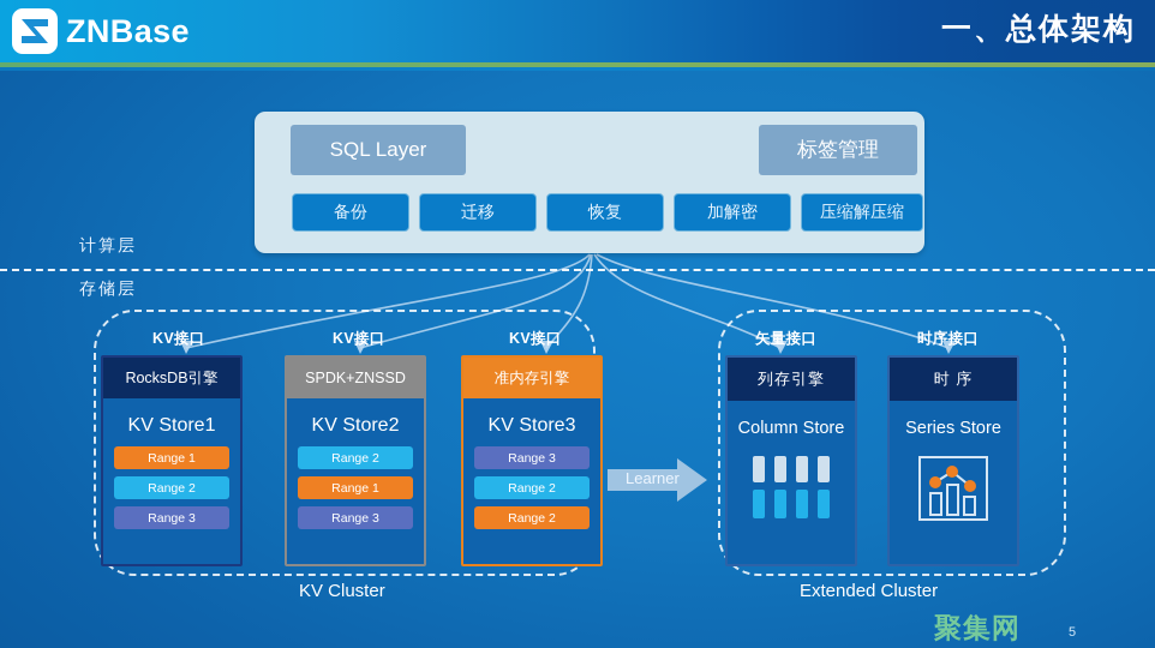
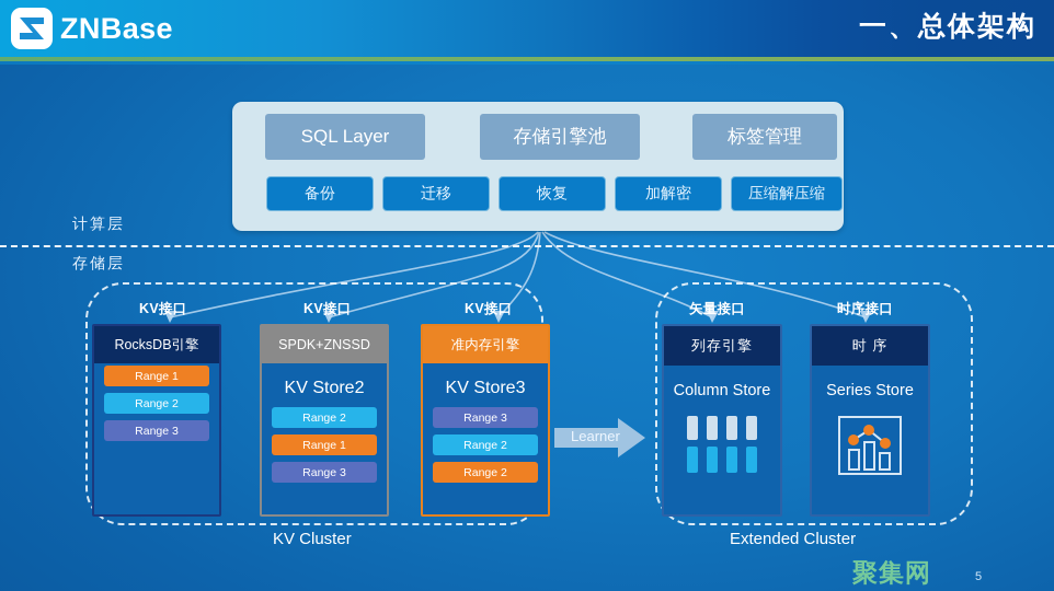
  ZNBase
  一、总体架构
  SQL Layer
+ 存储引擎池
  标签管理
  备份
  迁移
  恢复
  加解密
  压缩解压缩
  计算层
  存储层
  KV Cluster
  Extended Cluster
  KV接口
  KV接口
  KV接口
  矢量接口
  时序接口
  RocksDB引擎
- KV Store1
  Range 1
  Range 2
  Range 3
  SPDK+ZNSSD
  KV Store2
  Range 2
  Range 1
  Range 3
  准内存引擎
  KV Store3
  Range 3
  Range 2
  Range 2
  Learner
  列存引擎
  Column Store
  时 序
  Series Store
  聚集网
  5
